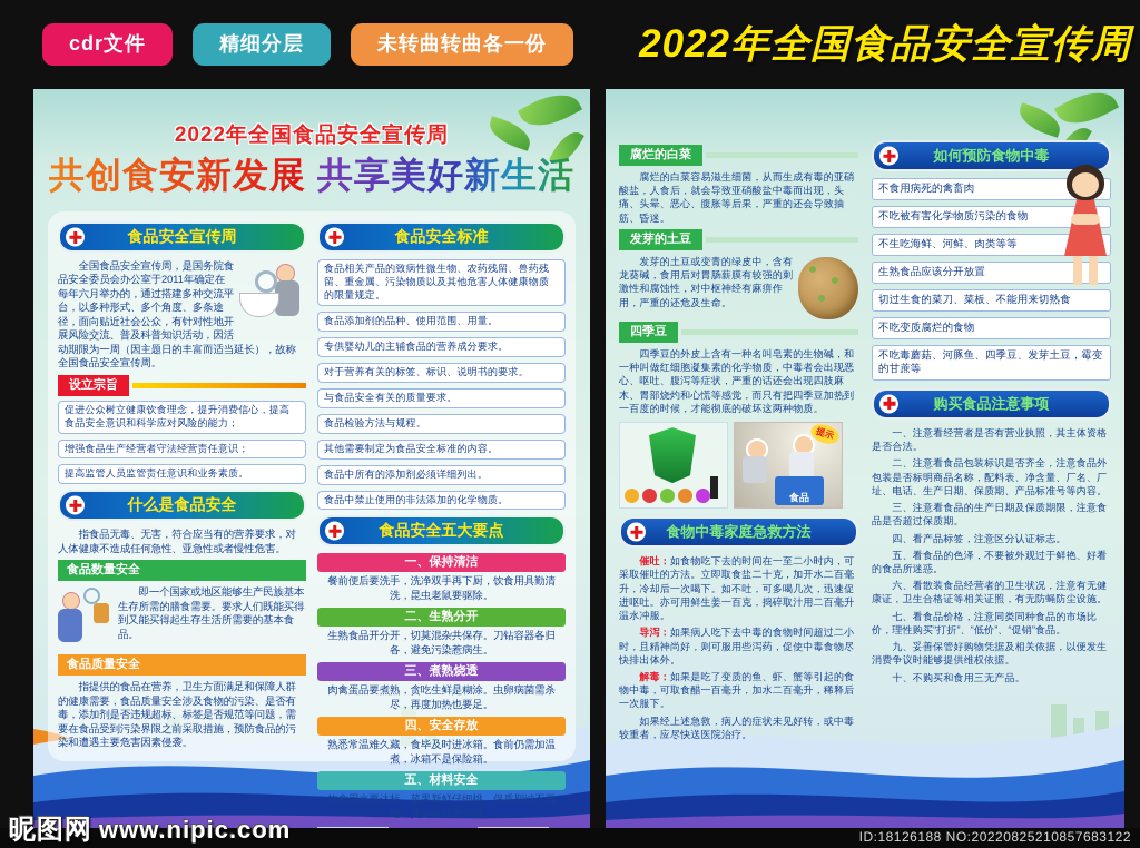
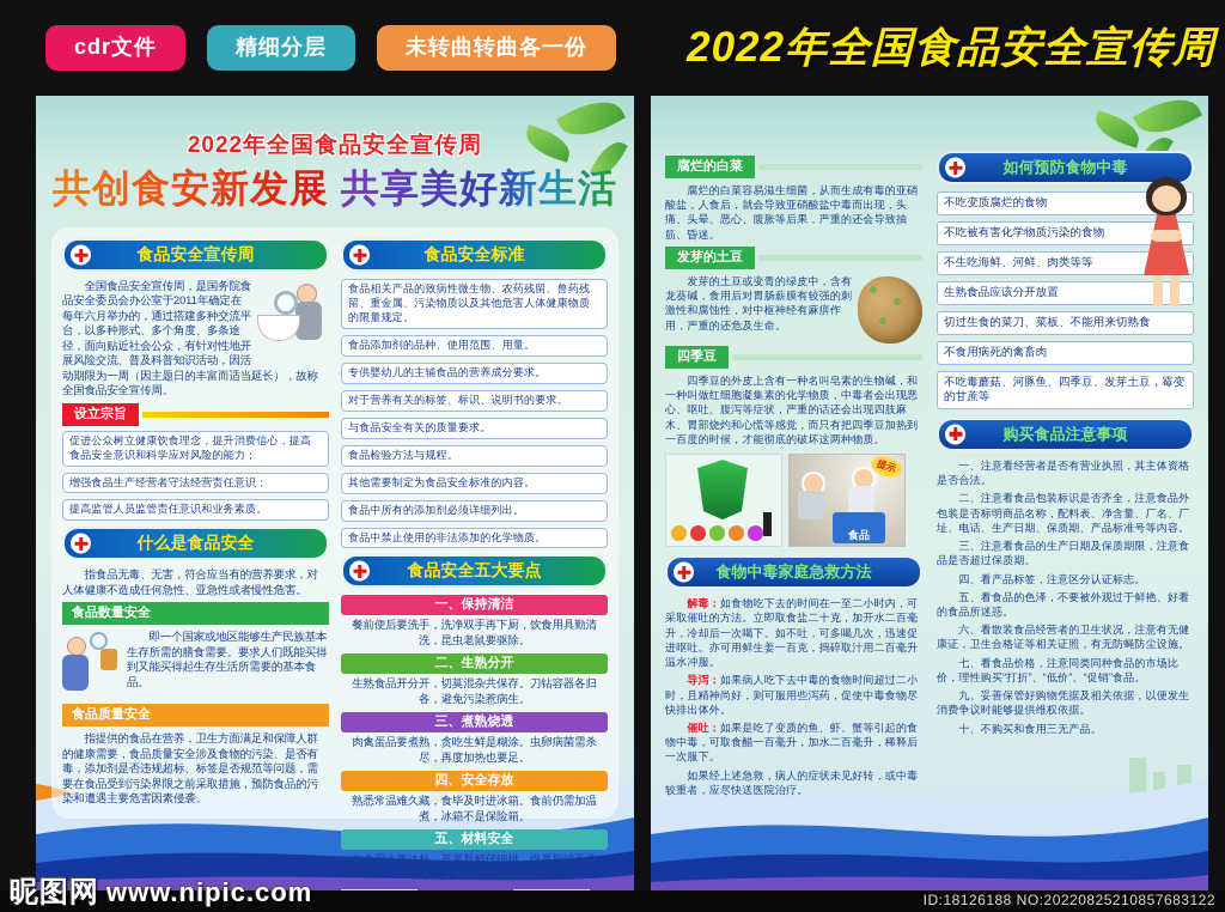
  cdr文件
  精细分层
  未转曲转曲各一份
  2022年全国食品安全宣传周
  2022年全国食品安全宣传周
  共创食安新发展 共享美好新生活
  食品安全宣传周
  全国食品安全宣传周，是国务院食品安全委员会办公室于2011年确定在每年六月举办的，通过搭建多种交流平台，以多种形式、多个角度、多条途径，面向贴近社会公众，有针对性地开展风险交流、普及科普知识活动，因活动期限为一周（因主题日的丰富而适当延长），故称全国食品安全宣传周。
  设立宗旨
  促进公众树立健康饮食理念，提升消费信心，提高食品安全意识和科学应对风险的能力；
  增强食品生产经营者守法经营责任意识；
  提高监管人员监管责任意识和业务素质。
  什么是食品安全
  指食品无毒、无害，符合应当有的营养要求，对人体健康不造成任何急性、亚急性或者慢性危害。
  食品数量安全
  即一个国家或地区能够生产民族基本生存所需的膳食需要。要求人们既能买得到又能买得起生存生活所需要的基本食品。
  食品质量安全
  指提供的食品在营养，卫生方面满足和保障人群的健康需要，食品质量安全涉及食物的污染、是否有毒，添加剂是否违规超标、标签是否规范等问题，需要在食品受到污染界限之前采取措施，预防食品的污染和遭遇主要危害因素侵袭。
  食品安全标准
  食品相关产品的致病性微生物、农药残留、兽药残留、重金属、污染物质以及其他危害人体健康物质的限量规定。
  食品添加剂的品种、使用范围、用量。
  专供婴幼儿的主辅食品的营养成分要求。
  对于营养有关的标签、标识、说明书的要求。
  与食品安全有关的质量要求。
  食品检验方法与规程。
  其他需要制定为食品安全标准的内容。
  食品中所有的添加剂必须详细列出。
  食品中禁止使用的非法添加的化学物质。
  食品安全五大要点
  一、保持清洁
  餐前便后要洗手，洗净双手再下厨，饮食用具勤清洗，昆虫老鼠要驱除。
  二、生熟分开
  生熟食品开分开，切莫混杂共保存。刀钻容器各归各，避免污染惹病生。
  三、煮熟烧透
  肉禽蛋品要煮熟，贪吃生鲜是糊涂。虫卵病菌需杀尽，再度加热也要足。
  四、安全存放
  熟悉常温难久藏，食毕及时进冰箱。食前仍需加温煮，冰箱不是保险箱。
  五、材料安全
  饮食用水要达标，菜果新鲜仔细桃。保质期过不再吃，莫为省钱把病招。
  腐烂的白菜
  腐烂的白菜容易滋生细菌，从而生成有毒的亚硝酸盐，人食后，就会导致亚硝酸盐中毒而出现，头痛、头晕、恶心、腹胀等后果，严重的还会导致抽筋、昏迷。
  发芽的土豆
  发芽的土豆或变青的绿皮中，含有龙葵碱，食用后对胃肠薪膜有较强的刺激性和腐蚀性，对中枢神经有麻痹作用，严重的还危及生命。
  四季豆
  四季豆的外皮上含有一种名叫皂素的生物碱，和一种叫做红细胞凝集素的化学物质，中毒者会出现恶心、呕吐、腹泻等症状，严重的话还会出现四肢麻木、胃部烧灼和心慌等感觉，而只有把四季豆加热到一百度的时候，才能彻底的破坏这两种物质。
  食品
  食物中毒家庭急救方法
- 催吐：如食物吃下去的时间在一至二小时内，可采取催吐的方法。立即取食盐二十克，加开水二百毫升，冷却后一次喝下。如不吐，可多喝几次，迅速促进呕吐。亦可用鲜生姜一百克，捣碎取汁用二百毫升温水冲服。
+ 解毒：如食物吃下去的时间在一至二小时内，可采取催吐的方法。立即取食盐二十克，加开水二百毫升，冷却后一次喝下。如不吐，可多喝几次，迅速促进呕吐。亦可用鲜生姜一百克，捣碎取汁用二百毫升温水冲服。
  导泻：如果病人吃下去中毒的食物时间超过二小时，且精神尚好，则可服用些泻药，促使中毒食物尽快排出体外。
- 解毒：如果是吃了变质的鱼、虾、蟹等引起的食物中毒，可取食醋一百毫升，加水二百毫升，稀释后一次服下。
+ 催吐：如果是吃了变质的鱼、虾、蟹等引起的食物中毒，可取食醋一百毫升，加水二百毫升，稀释后一次服下。
  如果经上述急救，病人的症状未见好转，或中毒较重者，应尽快送医院治疗。
  如何预防食物中毒
- 不食用病死的禽畜肉
+ 不吃变质腐烂的食物
  不吃被有害化学物质污染的食物
  不生吃海鲜、河鲜、肉类等等
  生熟食品应该分开放置
  切过生食的菜刀、菜板、不能用来切熟食
- 不吃变质腐烂的食物
+ 不食用病死的禽畜肉
  不吃毒蘑菇、河豚鱼、四季豆、发芽土豆，霉变的甘蔗等
  购买食品注意事项
  一、注意看经营者是否有营业执照，其主体资格是否合法。
  二、注意看食品包装标识是否齐全，注意食品外包装是否标明商品名称，配料表、净含量、厂名、厂址、电话、生产日期、保质期、产品标准号等内容。
  三、注意看食品的生产日期及保质期限，注意食品是否超过保质期。
  四、看产品标签，注意区分认证标志。
  五、看食品的色泽，不要被外观过于鲜艳、好看的食品所迷惑。
  六、看散装食品经营者的卫生状况，注意有无健康证，卫生合格证等相关证照，有无防蝇防尘设施。
  七、看食品价格，注意同类同种食品的市场比价，理性购买“打折”、“低价”、“促销”食品。
  九、妥善保管好购物凭据及相关依据，以便发生消费争议时能够提供维权依据。
  十、不购买和食用三无产品。
  昵图网 www.nipic.com
  ID:18126188 NO:20220825210857683122
